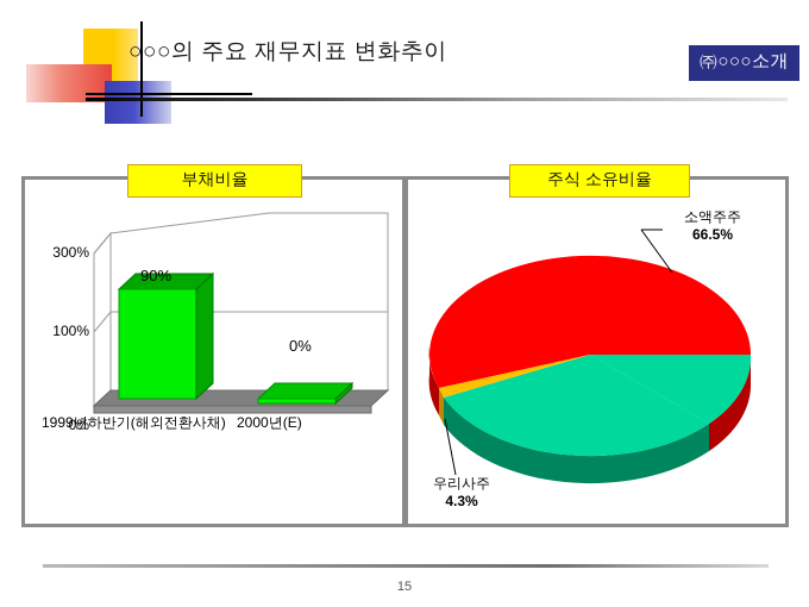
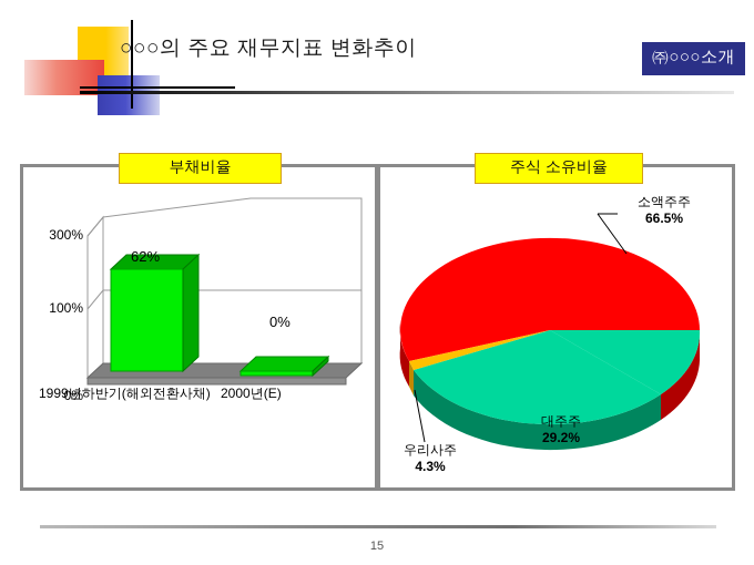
  ○○○의 주요 재무지표 변화추이
  ㈜○○○소개
  0%
  100%
  300%
- 90%
+ 62%
  0%
  1999년하반기(해외전환사채)
  2000년(E)
  부채비율
  소액주주
  66.5%
+ 대주주
+ 29.2%
  우리사주
  4.3%
  주식 소유비율
  15
